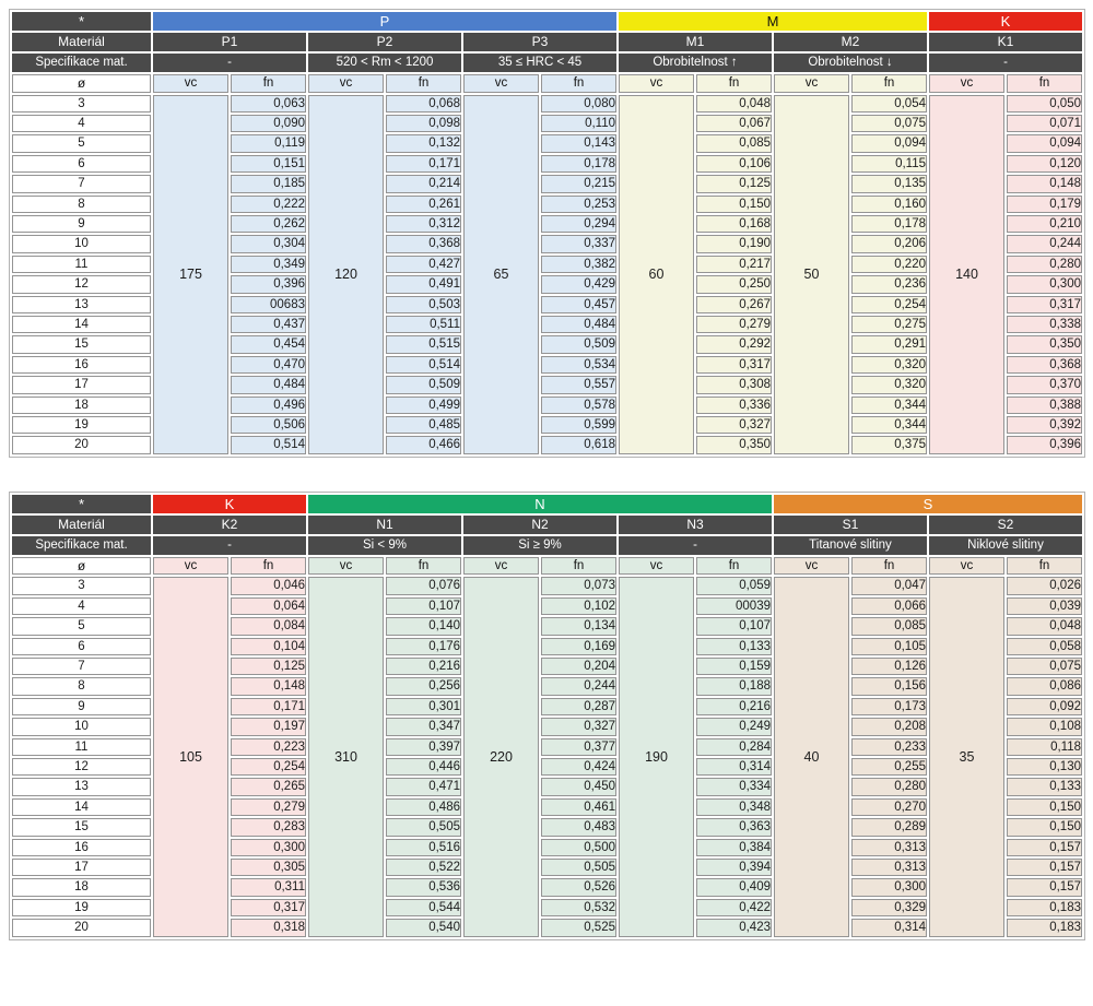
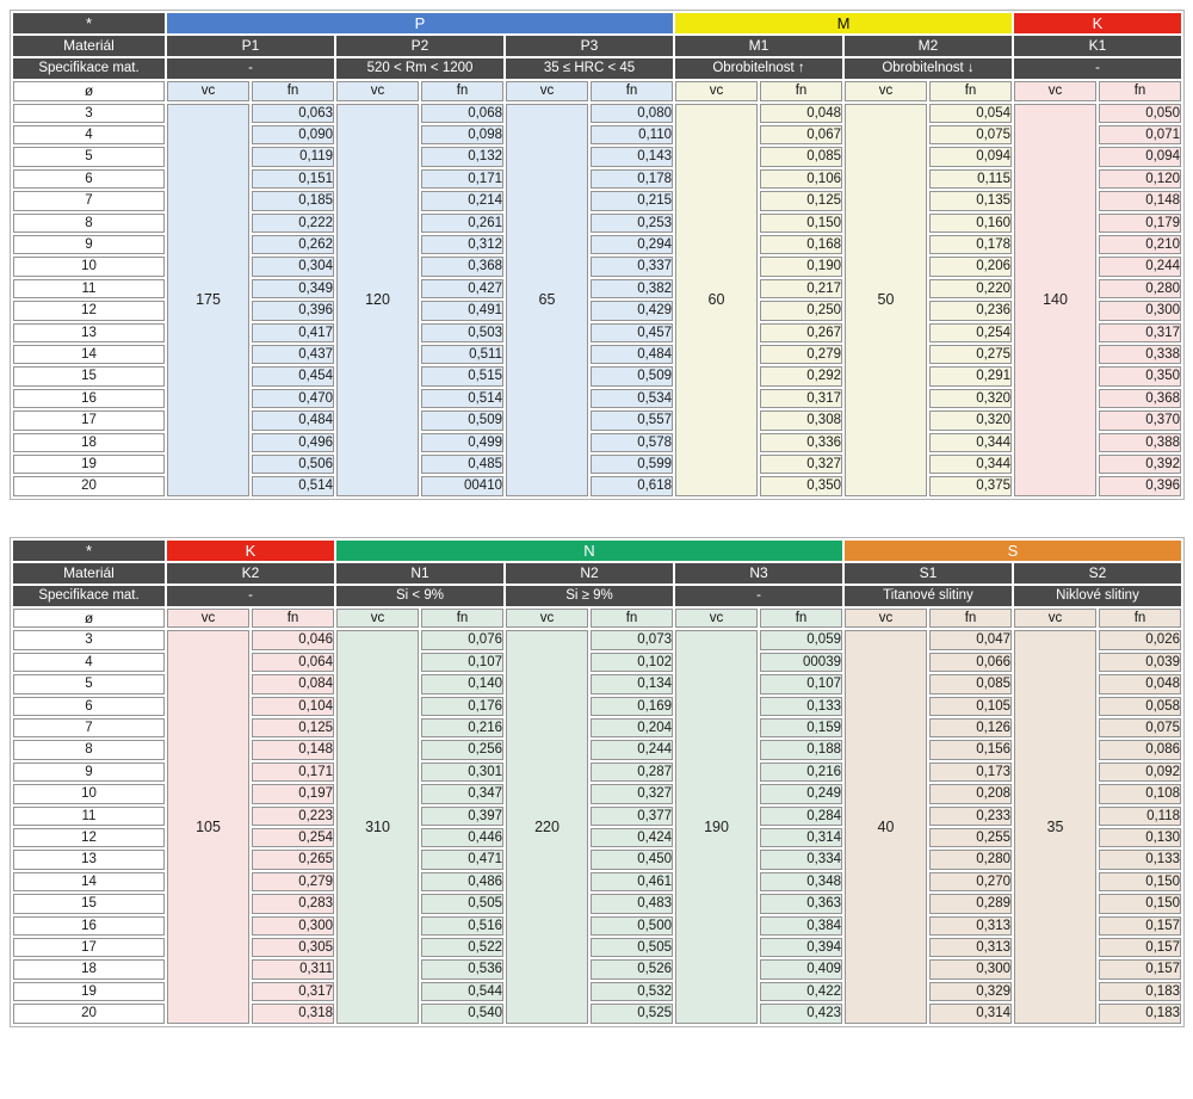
  *	P	M	K
  Materiál	P1	P2	P3	M1	M2	K1
  Specifikace mat.	-	520 < Rm < 1200	35 ≤ HRC < 45	Obrobitelnost ↑	Obrobitelnost ↓	-
  ø	vc	fn	vc	fn	vc	fn	vc	fn	vc	fn	vc	fn
  3	175	0,063	120	0,068	65	0,080	60	0,048	50	0,054	140	0,050
  4	0,090	0,098	0,110	0,067	0,075	0,071
  5	0,119	0,132	0,143	0,085	0,094	0,094
  6	0,151	0,171	0,178	0,106	0,115	0,120
  7	0,185	0,214	0,215	0,125	0,135	0,148
  8	0,222	0,261	0,253	0,150	0,160	0,179
  9	0,262	0,312	0,294	0,168	0,178	0,210
  10	0,304	0,368	0,337	0,190	0,206	0,244
  11	0,349	0,427	0,382	0,217	0,220	0,280
  12	0,396	0,491	0,429	0,250	0,236	0,300
- 13	00683	0,503	0,457	0,267	0,254	0,317
+ 13	0,417	0,503	0,457	0,267	0,254	0,317
  14	0,437	0,511	0,484	0,279	0,275	0,338
  15	0,454	0,515	0,509	0,292	0,291	0,350
  16	0,470	0,514	0,534	0,317	0,320	0,368
  17	0,484	0,509	0,557	0,308	0,320	0,370
  18	0,496	0,499	0,578	0,336	0,344	0,388
  19	0,506	0,485	0,599	0,327	0,344	0,392
- 20	0,514	0,466	0,618	0,350	0,375	0,396
+ 20	0,514	00410	0,618	0,350	0,375	0,396
  *	K	N	S
  Materiál	K2	N1	N2	N3	S1	S2
  Specifikace mat.	-	Si < 9%	Si ≥ 9%	-	Titanové slitiny	Niklové slitiny
  ø	vc	fn	vc	fn	vc	fn	vc	fn	vc	fn	vc	fn
  3	105	0,046	310	0,076	220	0,073	190	0,059	40	0,047	35	0,026
  4	0,064	0,107	0,102	00039	0,066	0,039
  5	0,084	0,140	0,134	0,107	0,085	0,048
  6	0,104	0,176	0,169	0,133	0,105	0,058
  7	0,125	0,216	0,204	0,159	0,126	0,075
  8	0,148	0,256	0,244	0,188	0,156	0,086
  9	0,171	0,301	0,287	0,216	0,173	0,092
  10	0,197	0,347	0,327	0,249	0,208	0,108
  11	0,223	0,397	0,377	0,284	0,233	0,118
  12	0,254	0,446	0,424	0,314	0,255	0,130
  13	0,265	0,471	0,450	0,334	0,280	0,133
  14	0,279	0,486	0,461	0,348	0,270	0,150
  15	0,283	0,505	0,483	0,363	0,289	0,150
  16	0,300	0,516	0,500	0,384	0,313	0,157
  17	0,305	0,522	0,505	0,394	0,313	0,157
  18	0,311	0,536	0,526	0,409	0,300	0,157
  19	0,317	0,544	0,532	0,422	0,329	0,183
  20	0,318	0,540	0,525	0,423	0,314	0,183
